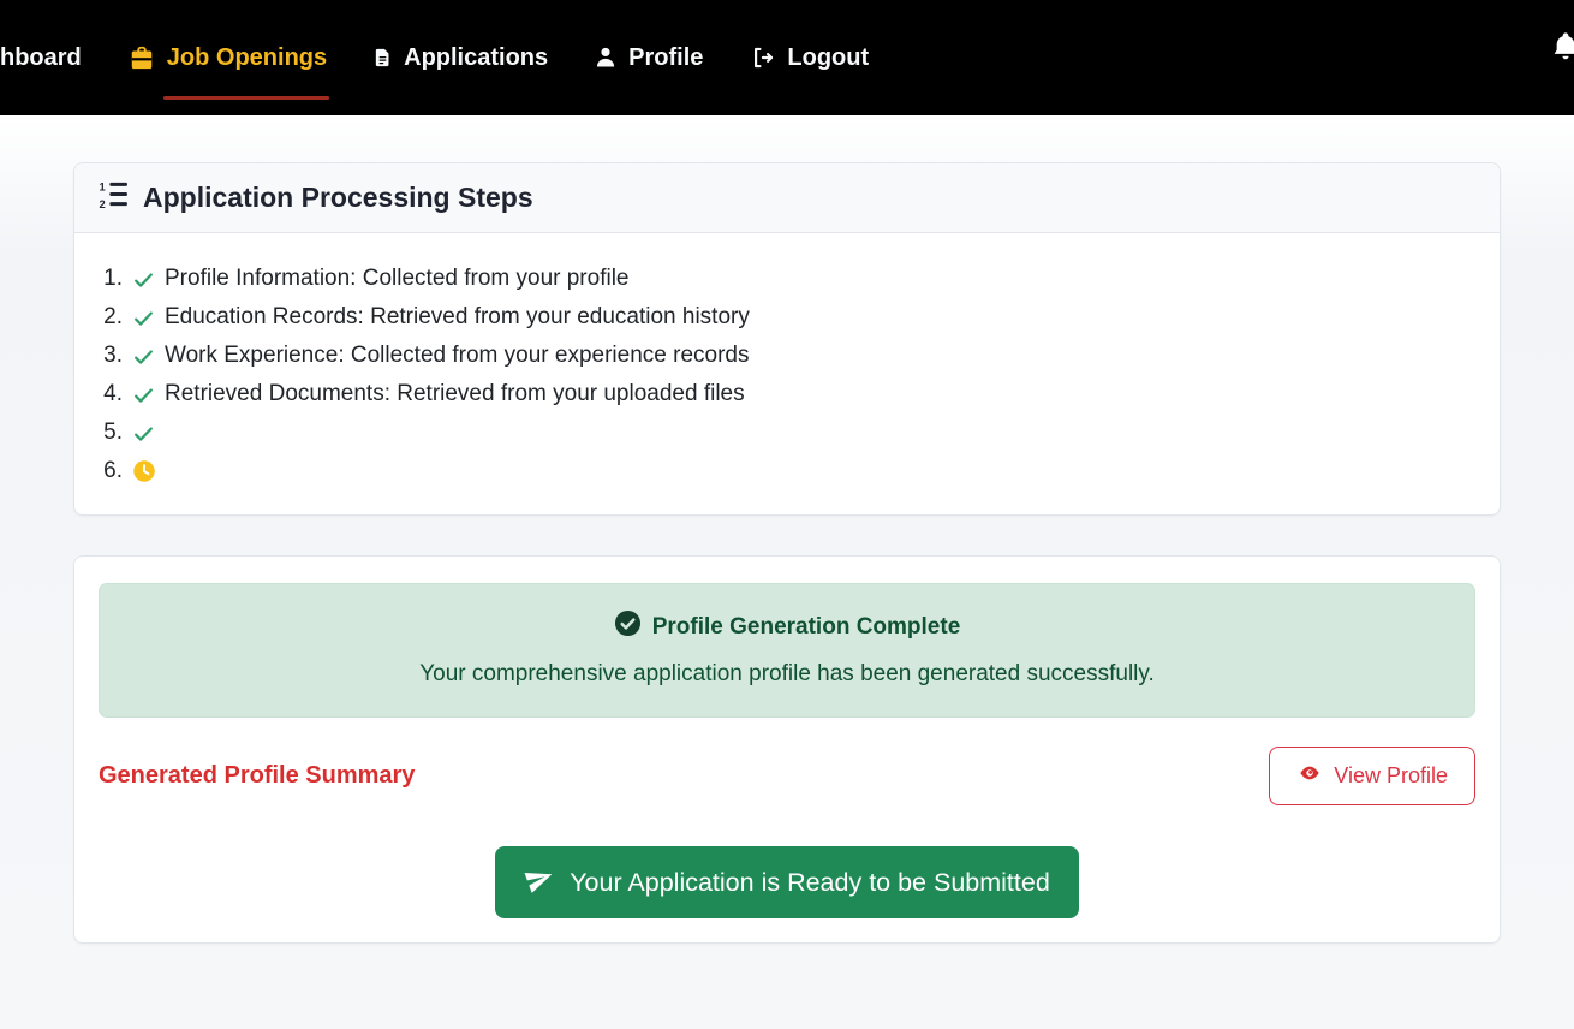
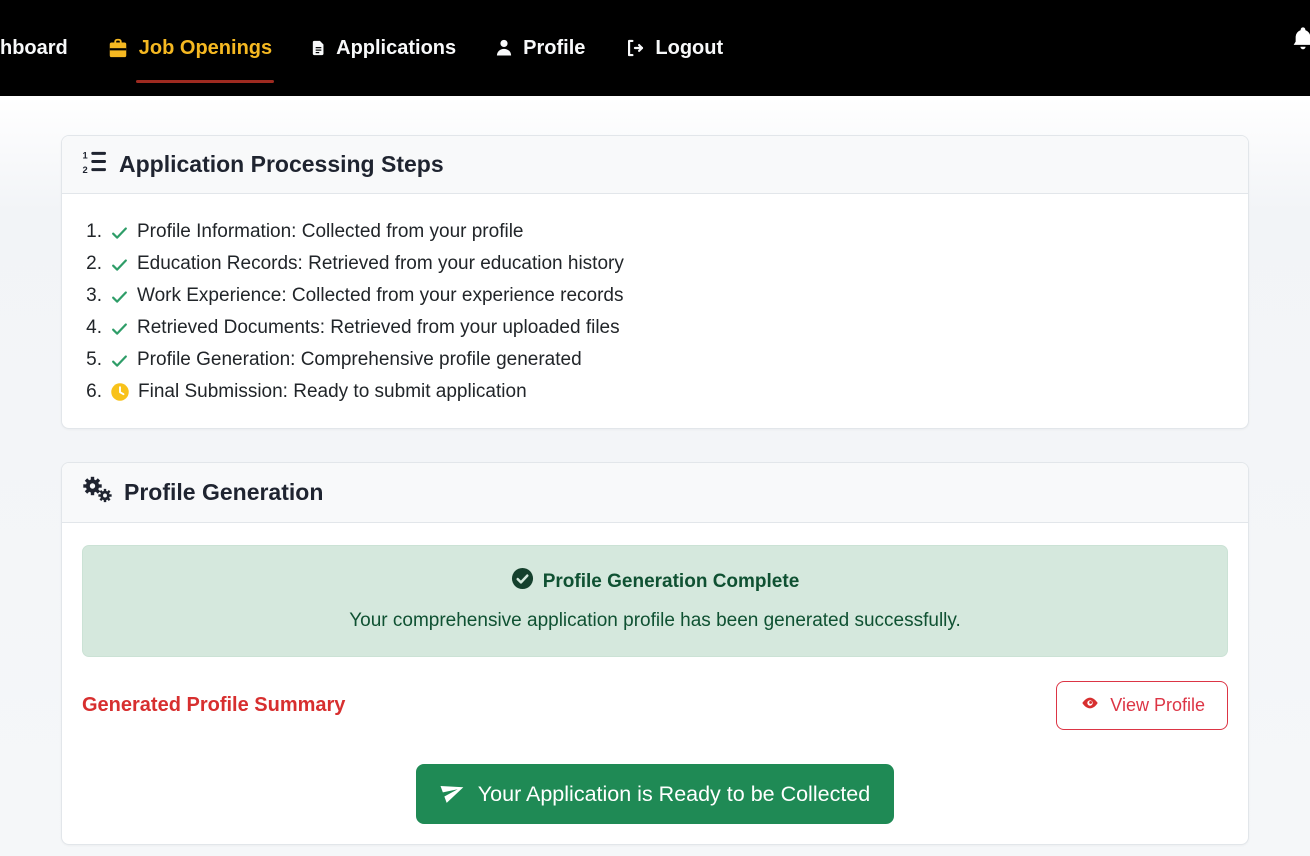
  hboard
  Job Openings
  Applications
  Profile
  Logout
  1
  2
  Application Processing Steps
  1.
  Profile Information: Collected from your profile
  2.
  Education Records: Retrieved from your education history
  3.
  Work Experience: Collected from your experience records
  4.
  Retrieved Documents: Retrieved from your uploaded files
  5.
+ Profile Generation: Comprehensive profile generated
  6.
+ Final Submission: Ready to submit application
+ Profile Generation
  Profile Generation Complete
  Your comprehensive application profile has been generated successfully.
  Generated Profile Summary
  View Profile
- Your Application is Ready to be Submitted
+ Your Application is Ready to be Collected
